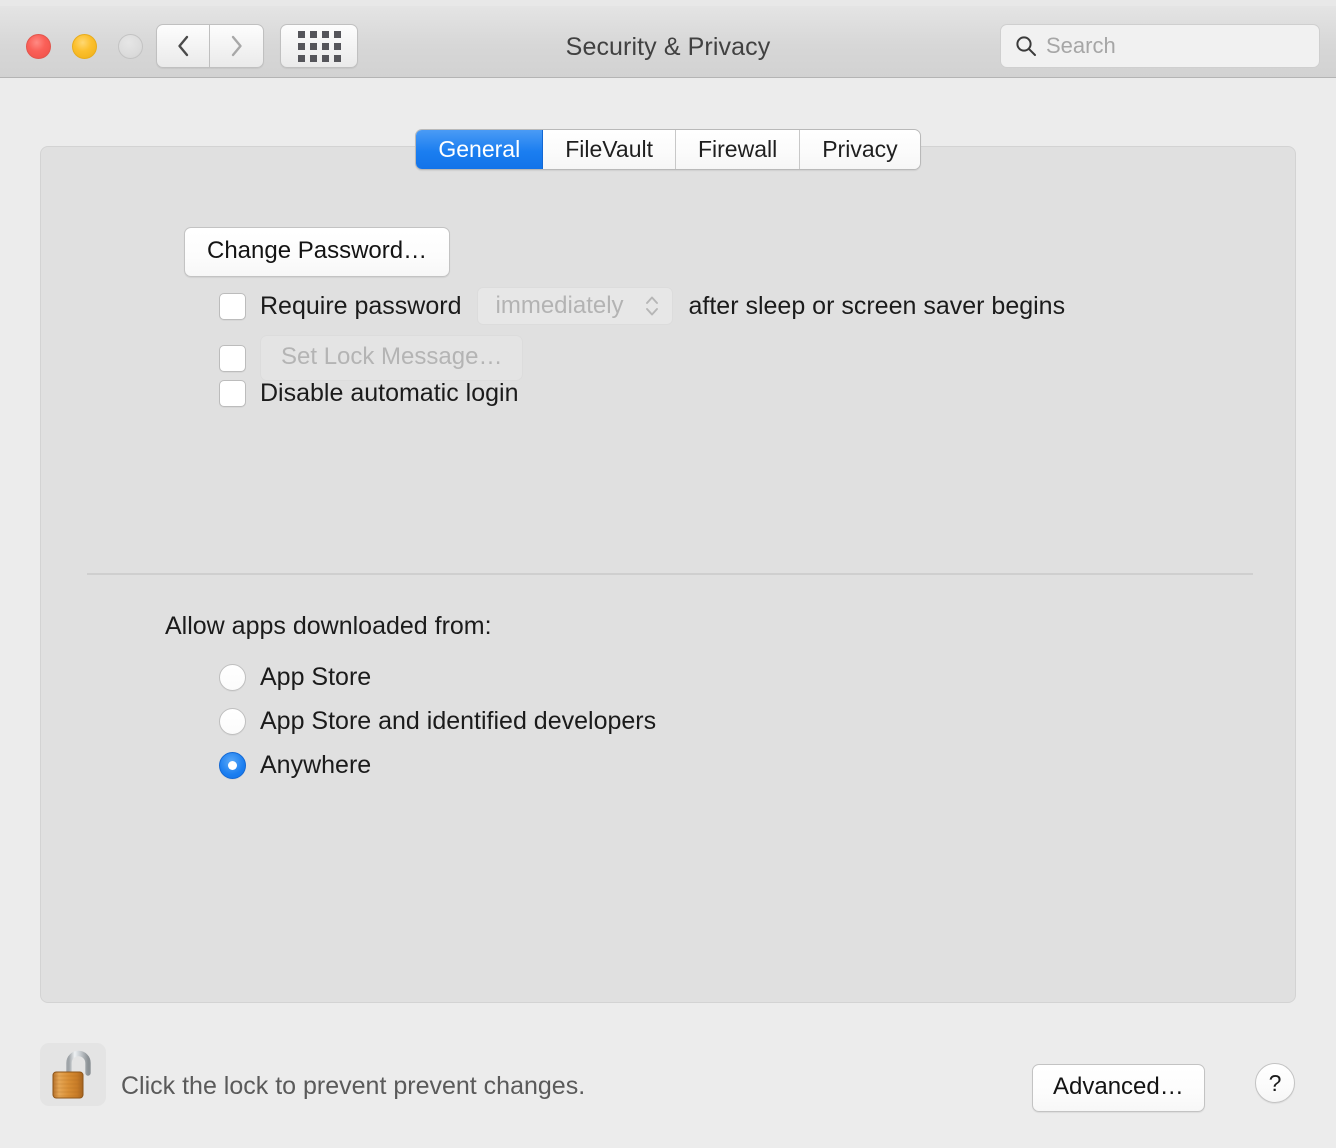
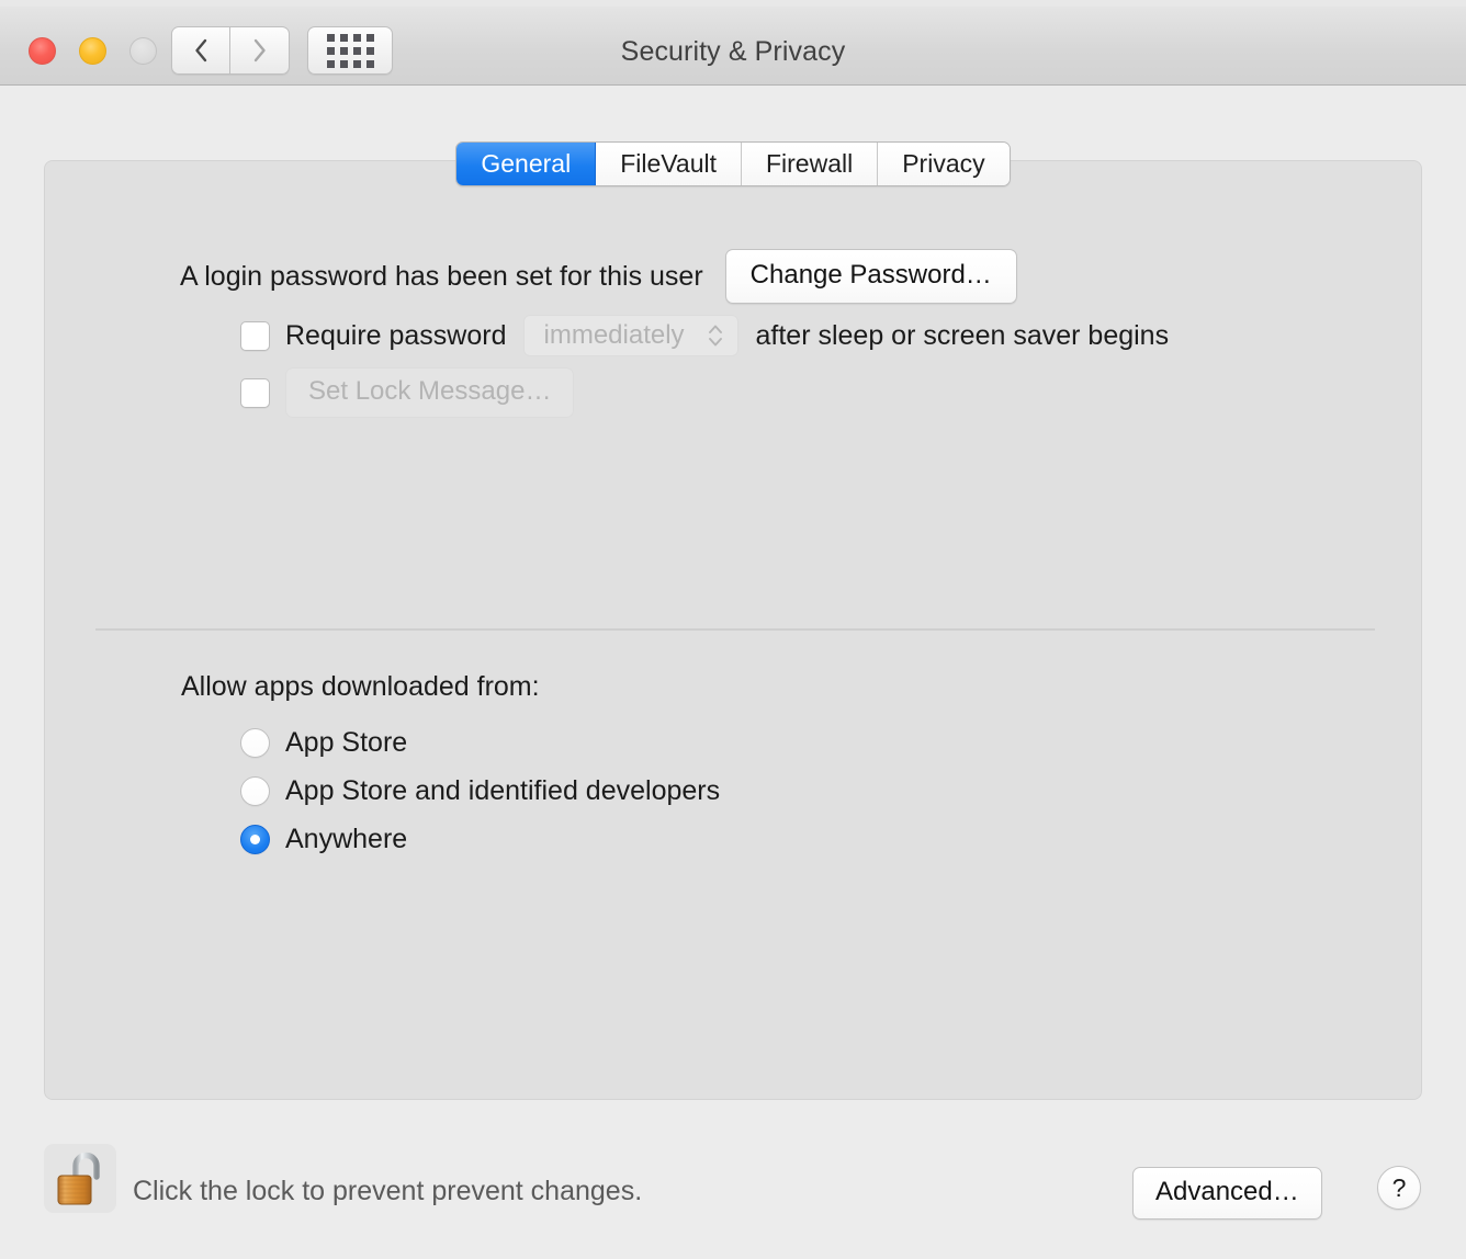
  Security & Privacy
- Search
  General
  FileVault
  Firewall
  Privacy
+ A login password has been set for this user
  Change Password…
  Require password
  immediately
  after sleep or screen saver begins
  Set Lock Message…
- Disable automatic login
  Allow apps downloaded from:
  App Store
  App Store and identified developers
  Anywhere
  Click the lock to prevent prevent changes.
  Advanced…
  ?
